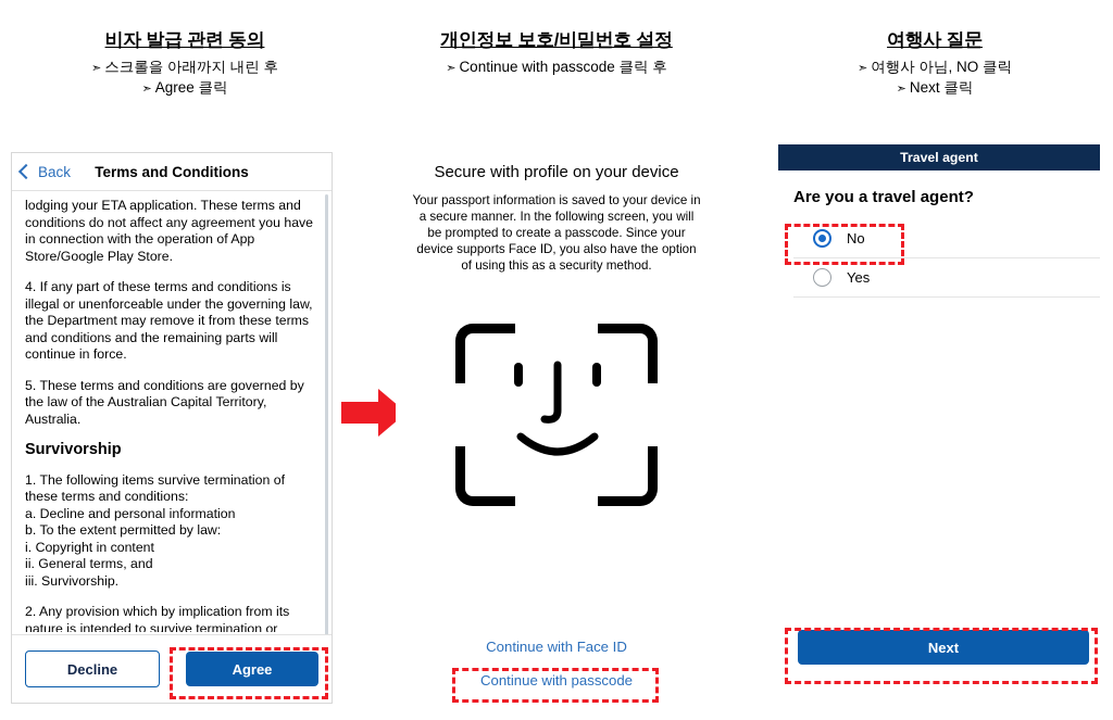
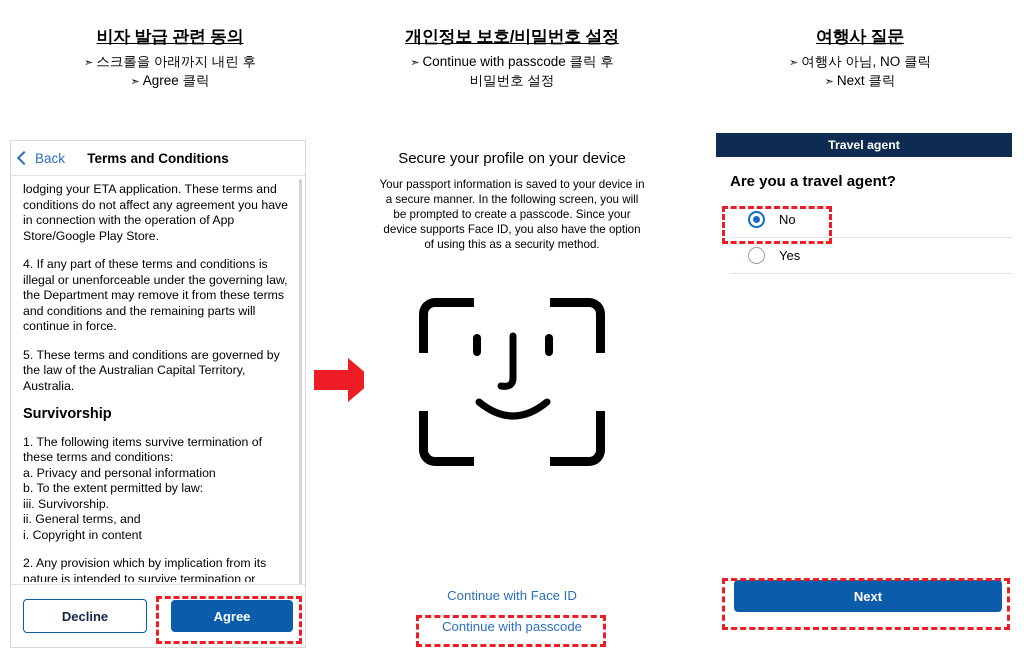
  비자 발급 관련 동의
  ➣ 스크롤을 아래까지 내린 후
  ➣ Agree 클릭
  개인정보 보호/비밀번호 설정
  ➣ Continue with passcode 클릭 후
+ 비밀번호 설정
  여행사 질문
  ➣ 여행사 아님, NO 클릭
  ➣ Next 클릭
  Back
  Terms and Conditions
  lodging your ETA application. These terms and conditions do not affect any agreement you have in connection with the operation of App Store/Google Play Store.
  4. If any part of these terms and conditions is illegal or unenforceable under the governing law, the Department may remove it from these terms and conditions and the remaining parts will continue in force.
  5. These terms and conditions are governed by the law of the Australian Capital Territory, Australia.
  Survivorship
  1. The following items survive termination of these terms and conditions:
- a. Decline and personal information
+ a. Privacy and personal information
  b. To the extent permitted by law:
- i. Copyright in content
+ iii. Survivorship.
  ii. General terms, and
- iii. Survivorship.
+ i. Copyright in content
  Decline
  Agree
- Secure with profile on your device
+ Secure your profile on your device
  Your passport information is saved to your device in a secure manner. In the following screen, you will be prompted to create a passcode. Since your device supports Face ID, you also have the option of using this as a security method.
  Continue with Face ID
  Continue with passcode
  Travel agent
  Are you a travel agent?
  No
  Yes
  Next
